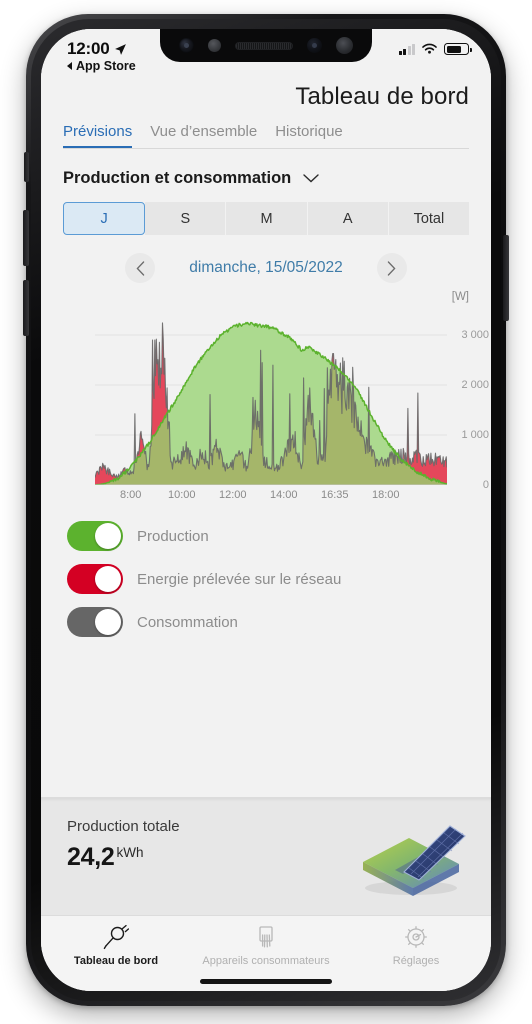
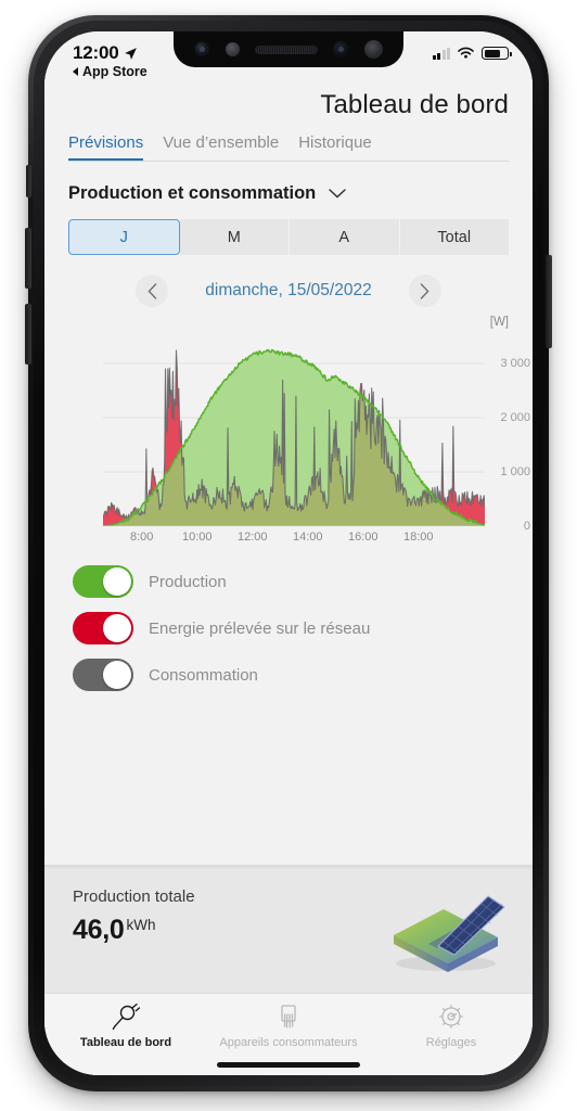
  12:00
  App Store
  Tableau de bord
  Prévisions
  Vue d’ensemble
  Historique
  Production et consommation
  J
- S
  M
  A
  Total
  dimanche, 15/05/2022
  [W]
  0
  1 000
  2 000
  3 000
  8:00
  10:00
  12:00
  14:00
- 16:35
+ 16:00
  18:00
  Production
  Energie prélevée sur le réseau
  Consommation
  Production totale
- 24,2
+ 46,0
  kWh
  Tableau de bord
  Appareils consommateurs
  Réglages
